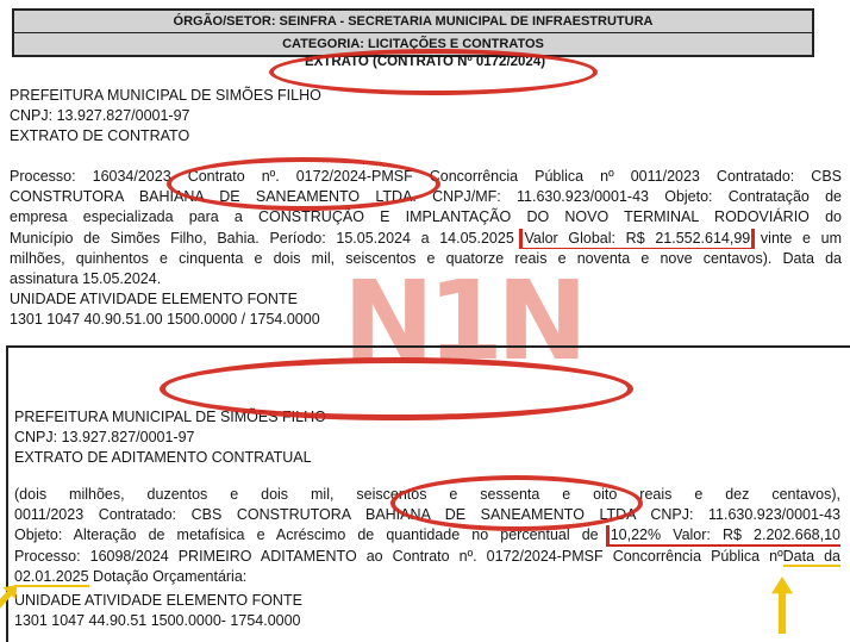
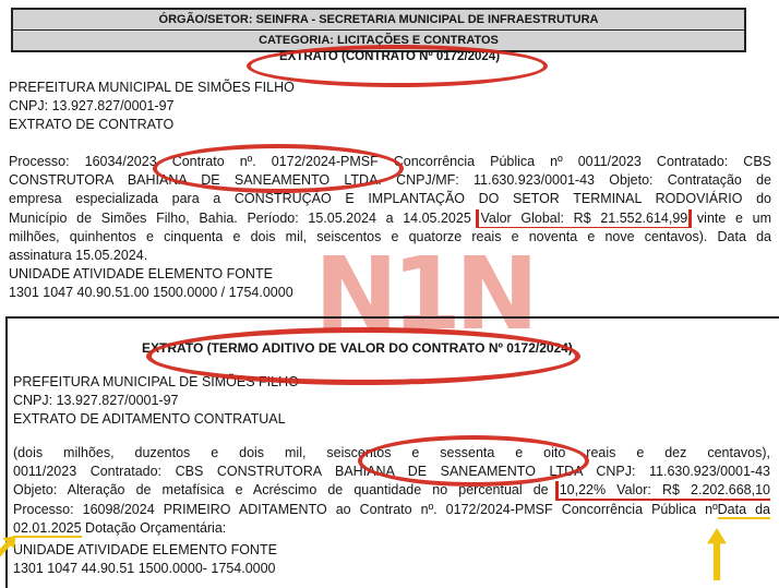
  N1N
  ÓRGÃO/SETOR: SEINFRA - SECRETARIA MUNICIPAL DE INFRAESTRUTURA
  CATEGORIA: LICITAÇÕES E CONTRATOS
  EXTRATO (CONTRATO Nº 0172/2024)
  PREFEITURA MUNICIPAL DE SIMÕES FILHO
  CNPJ: 13.927.827/0001-97
  EXTRATO DE CONTRATO
  Processo: 16034/2023 Contrato nº. 0172/2024-PMSF Concorrência Pública nº 0011/2023 Contratado: CBS
  CONSTRUTORA BAHIANA DE SANEAMENTO LTDA. CNPJ/MF: 11.630.923/0001-43 Objeto: Contratação de
- empresa especializada para a CONSTRUÇÃO E IMPLANTAÇÃO DO NOVO TERMINAL RODOVIÁRIO do
+ empresa especializada para a CONSTRUÇÃO E IMPLANTAÇÃO DO SETOR TERMINAL RODOVIÁRIO do
  Município de Simões Filho, Bahia. Período: 15.05.2024 a 14.05.2025 Valor Global: R$ 21.552.614,99 vinte e um
  milhões, quinhentos e cinquenta e dois mil, seiscentos e quatorze reais e noventa e nove centavos). Data da
  assinatura 15.05.2024.
  UNIDADE ATIVIDADE ELEMENTO FONTE
  1301 1047 40.90.51.00 1500.0000 / 1754.0000
+ EXTRATO (TERMO ADITIVO DE VALOR DO CONTRATO Nº 0172/2024)
  PREFEITURA MUNICIPAL DE SIMÕES FILHO
  CNPJ: 13.927.827/0001-97
  EXTRATO DE ADITAMENTO CONTRATUAL
  (dois milhões, duzentos e dois mil, seiscentos e sessenta e oito reais e dez centavos),
  0011/2023 Contratado: CBS CONSTRUTORA BAHIANA DE SANEAMENTO LTDA CNPJ: 11.630.923/0001-43
  Objeto: Alteração de metafísica e Acréscimo de quantidade no percentual de 10,22% Valor: R$ 2.202.668,10
  Processo: 16098/2024 PRIMEIRO ADITAMENTO ao Contrato nº. 0172/2024-PMSF Concorrência Pública nºData da
  02.01.2025 Dotação Orçamentária:
  UNIDADE ATIVIDADE ELEMENTO FONTE
  1301 1047 44.90.51 1500.0000- 1754.0000
